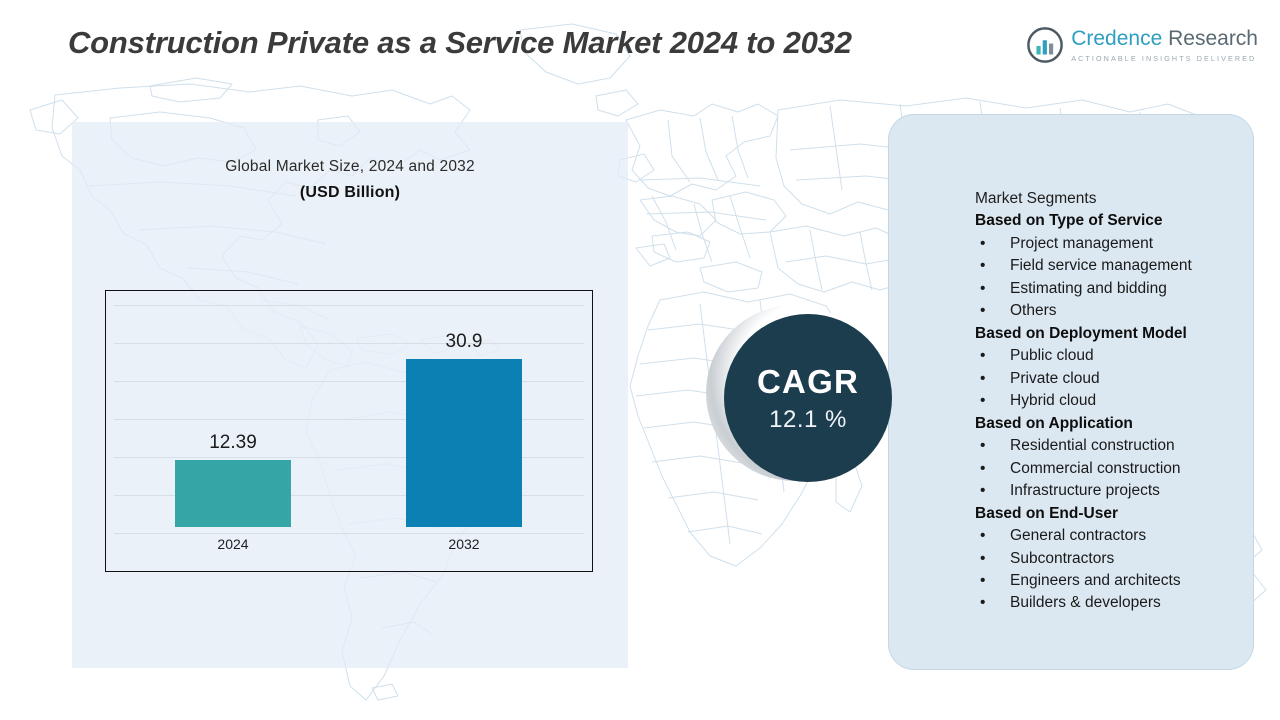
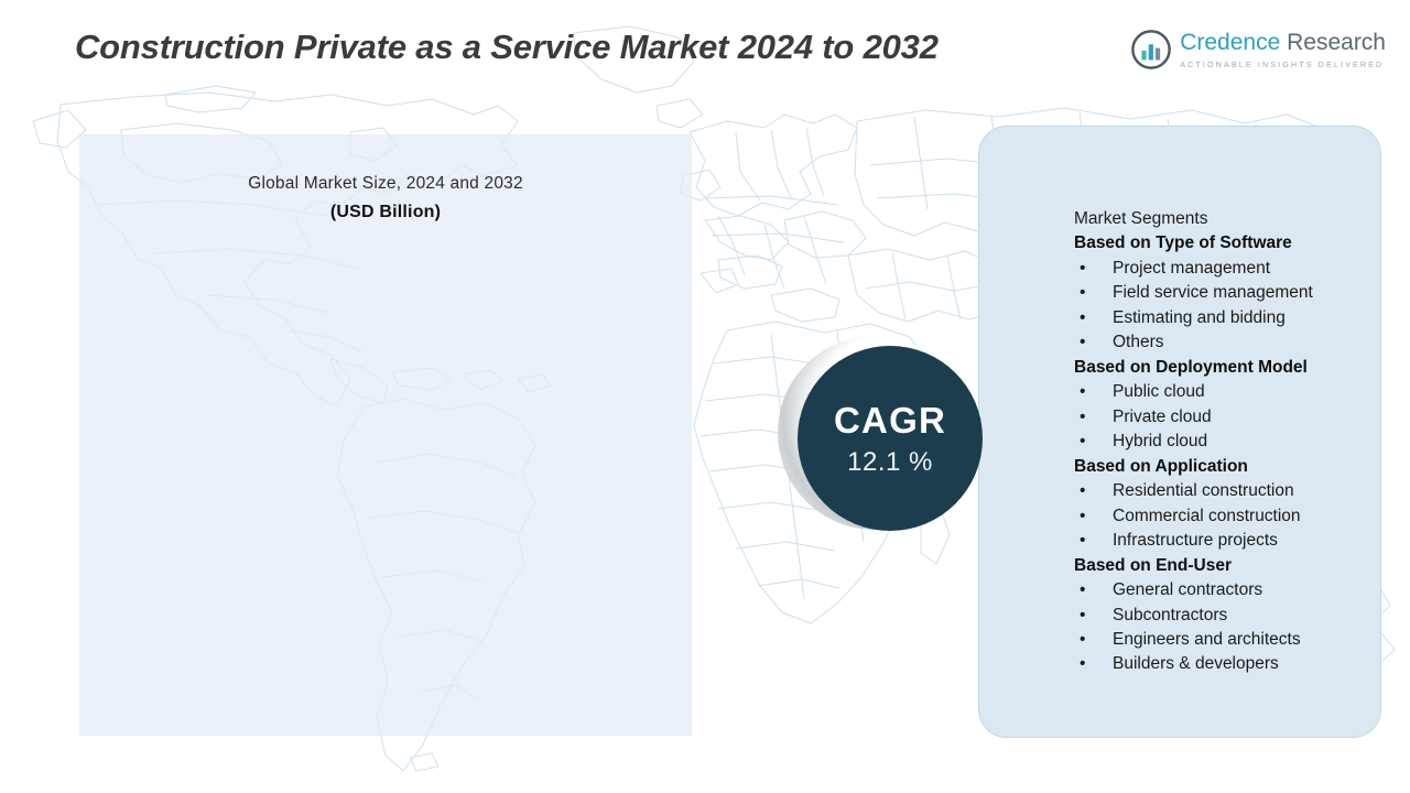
  Global Market Size, 2024 and 2032
  (USD Billion)
- 12.39
- 2024
- 30.9
- 2032
  CAGR
  12.1 %
  Market Segments
- Based on Type of Service
+ Based on Type of Software
  •
  Project management
  •
  Field service management
  •
  Estimating and bidding
  •
  Others
  Based on Deployment Model
  •
  Public cloud
  •
  Private cloud
  •
  Hybrid cloud
  Based on Application
  •
  Residential construction
  •
  Commercial construction
  •
  Infrastructure projects
  Based on End-User
  •
  General contractors
  •
  Subcontractors
  •
  Engineers and architects
  •
  Builders & developers
  Construction Private as a Service Market 2024 to 2032
  Credence Research
  ACTIONABLE INSIGHTS DELIVERED
